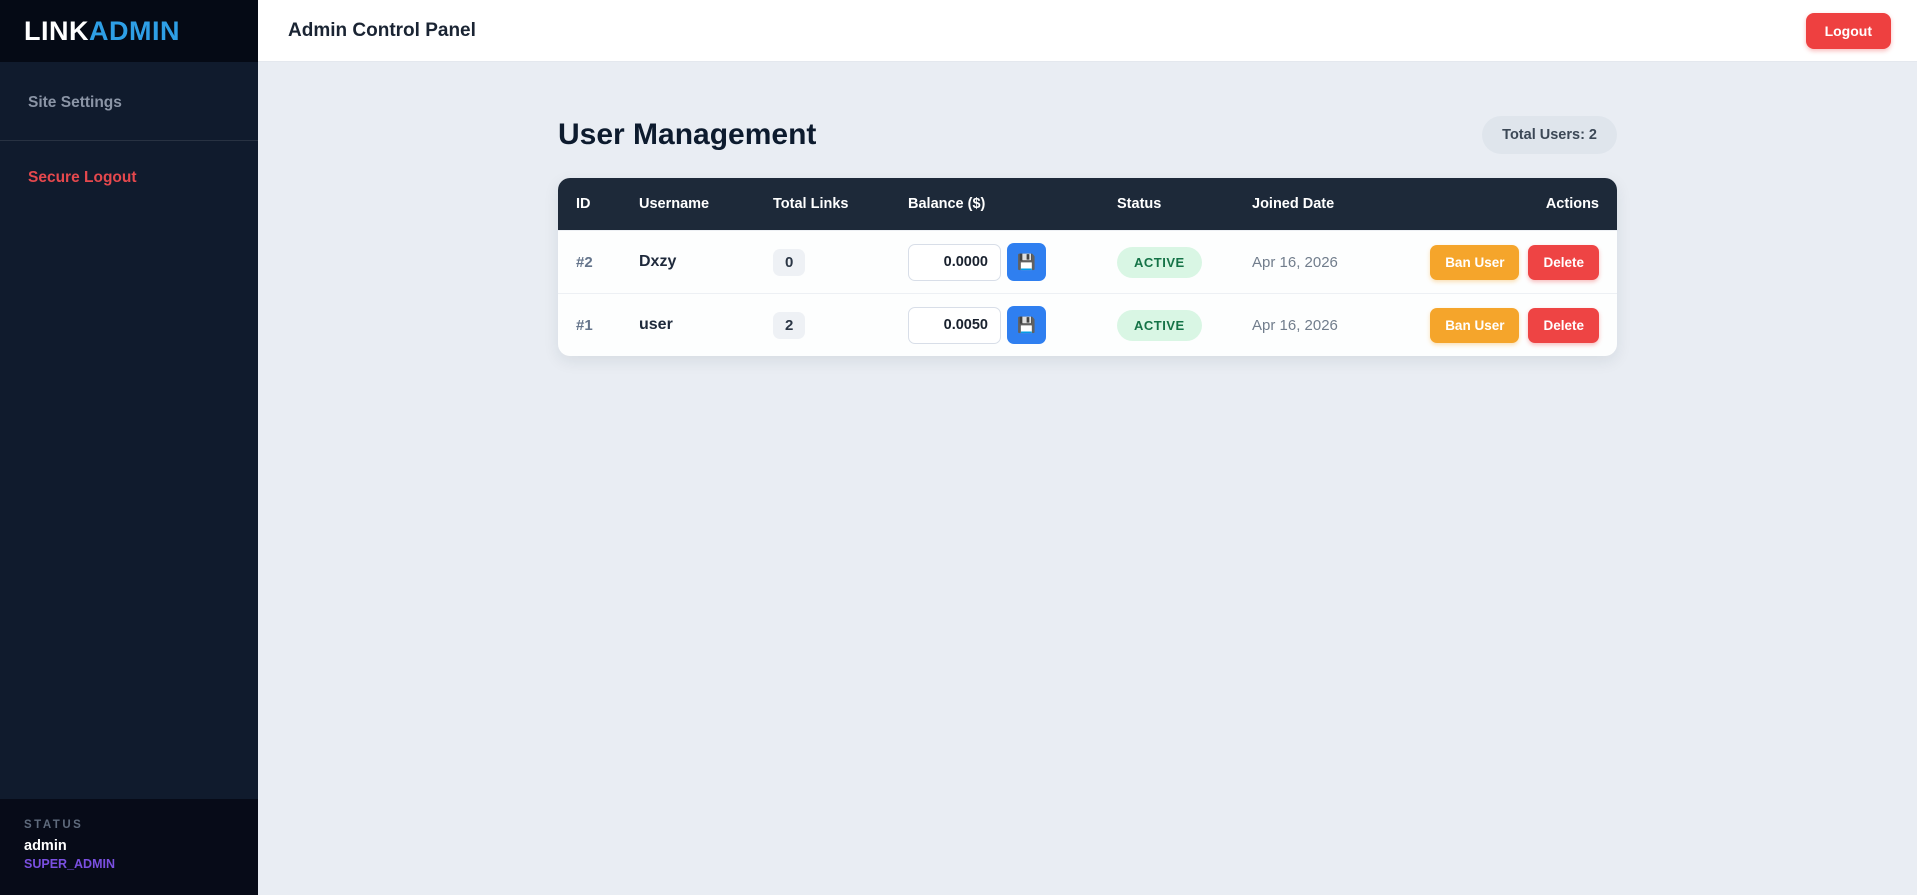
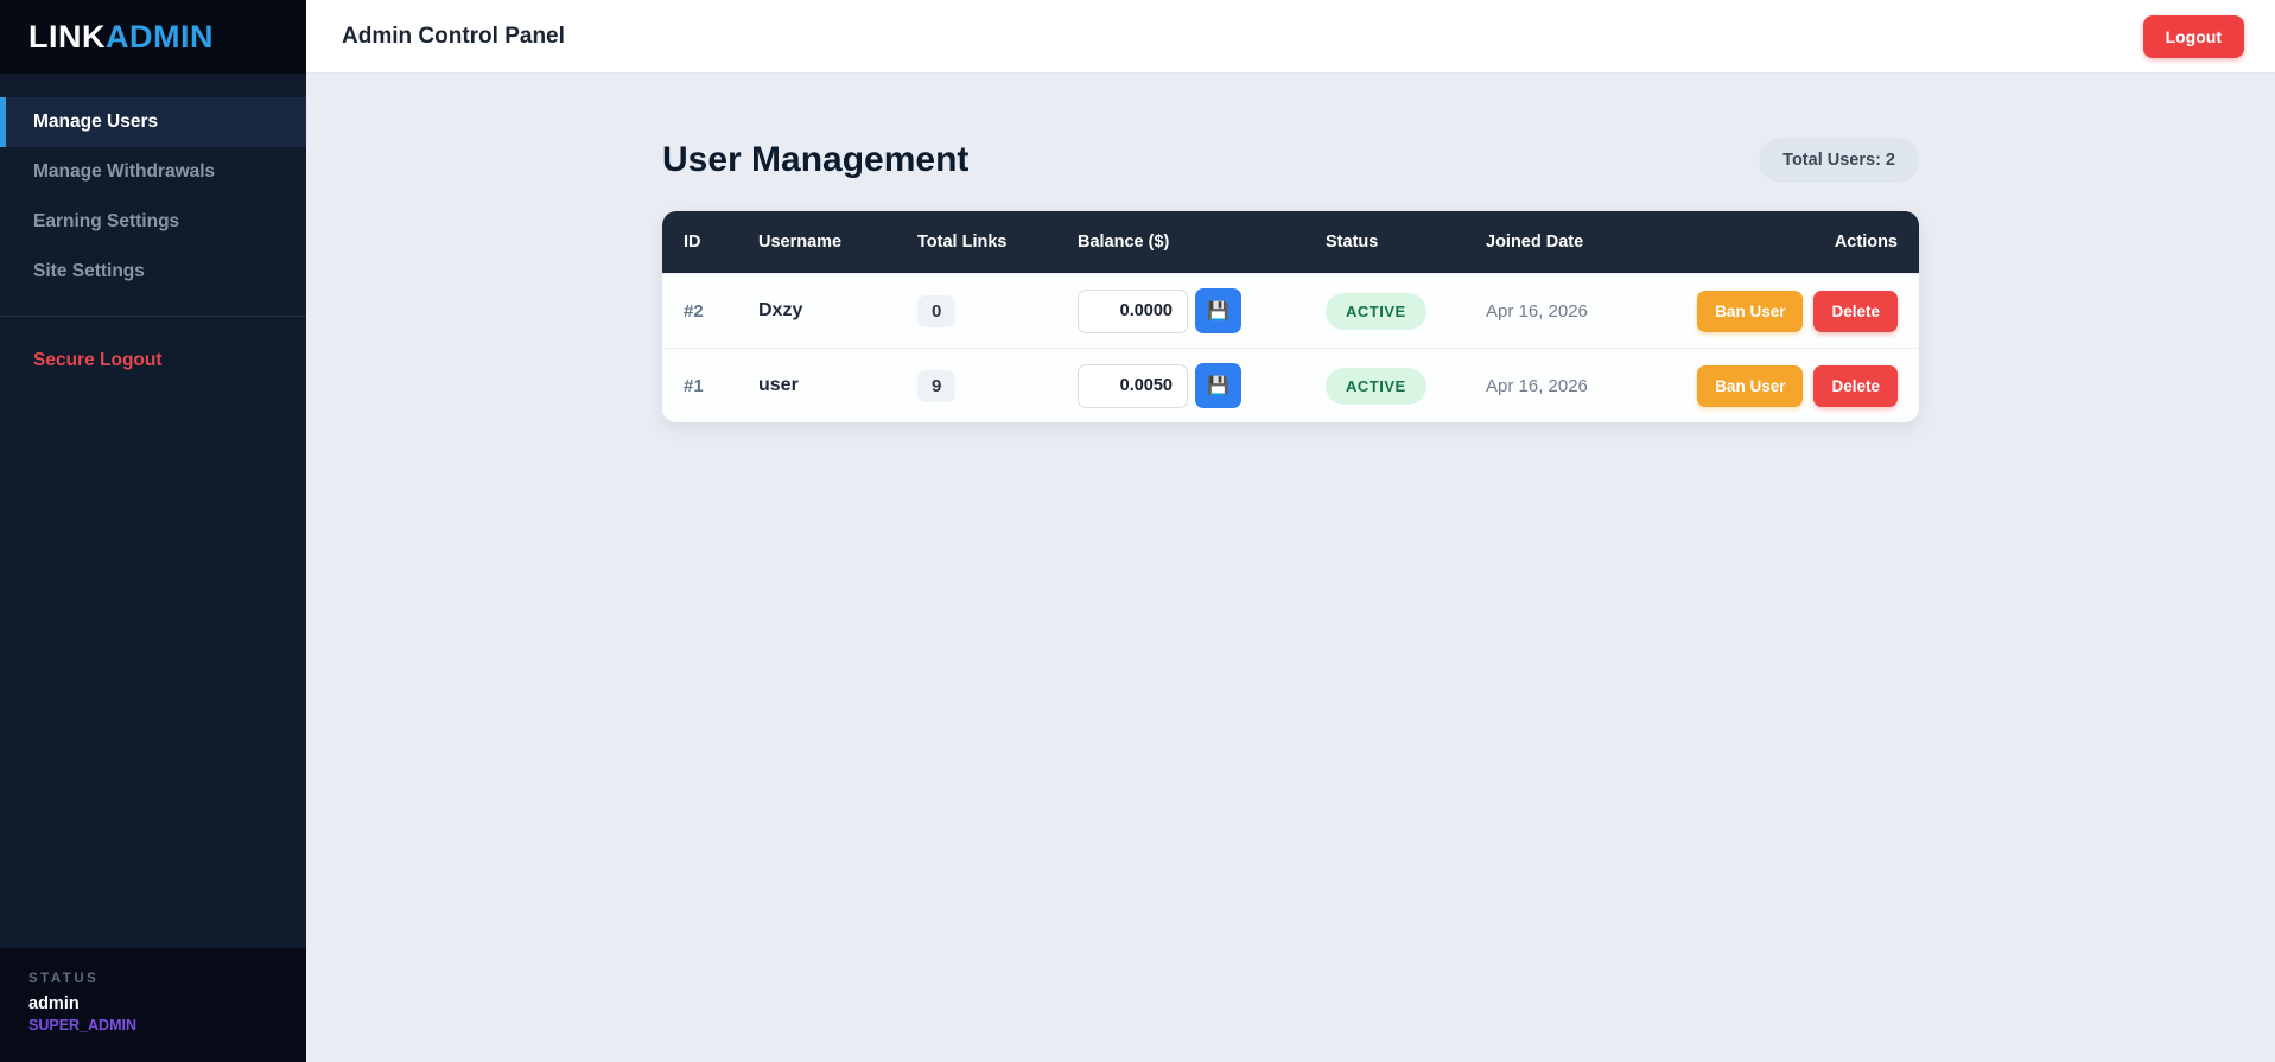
  LINK
  ADMIN
+ Manage Users
+ Manage Withdrawals
+ Earning Settings
  Site Settings
  Secure Logout
  STATUS
  admin
  SUPER_ADMIN
  Admin Control Panel
  Logout
  User Management
  Total Users: 2
  ID
  Username
  Total Links
  Balance ($)
  Status
  Joined Date
  Actions
  #2
  Dxzy
  0
  0.0000
  💾
  ACTIVE
  Apr 16, 2026
  Ban User
  Delete
  #1
  user
- 2
+ 9
  0.0050
  💾
  ACTIVE
  Apr 16, 2026
  Ban User
  Delete
